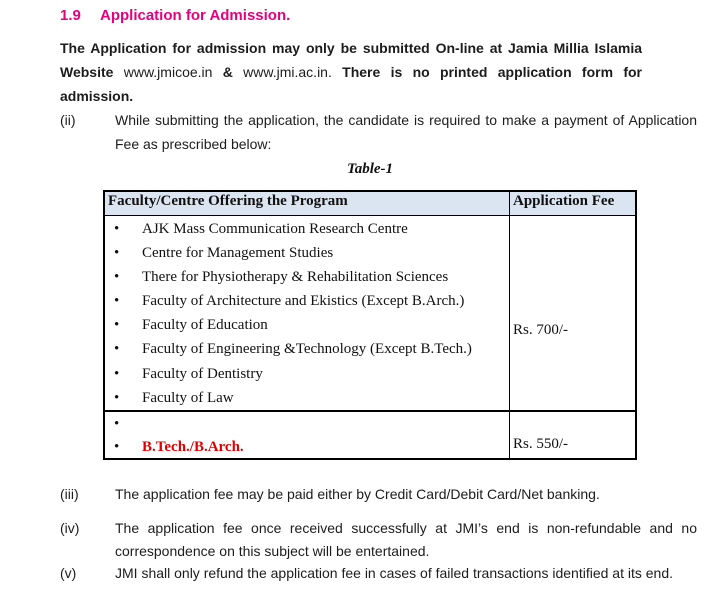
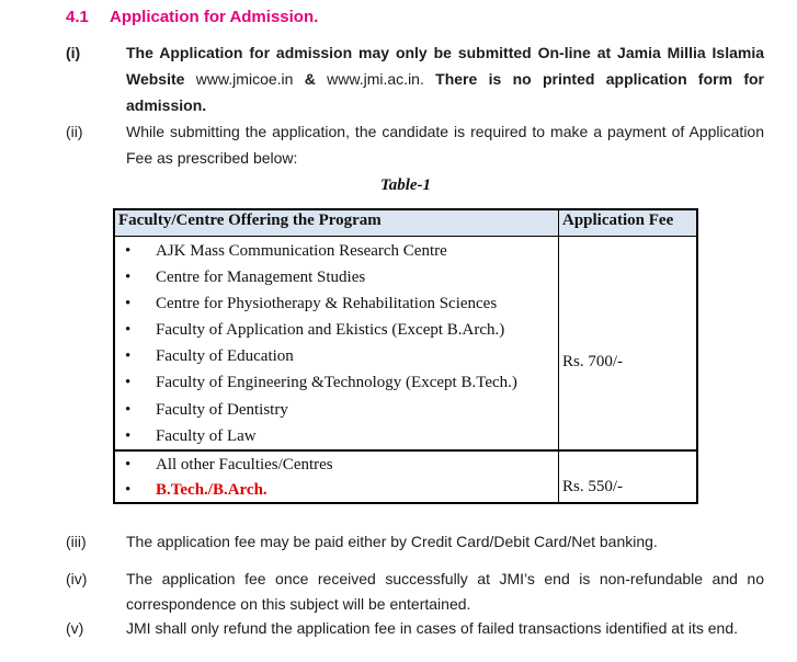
- 1.9
+ 4.1
  Application for Admission.
+ (i)
  The Application for admission may only be submitted On-line at Jamia Millia Islamia Website www.jmicoe.in & www.jmi.ac.in. There is no printed application form for admission.
  (ii)
  While submitting the application, the candidate is required to make a payment of Application Fee as prescribed below:
  Table-1
  Faculty/Centre Offering the Program
  Application Fee
  •
  AJK Mass Communication Research Centre
  •
  Centre for Management Studies
  •
- There for Physiotherapy & Rehabilitation Sciences
+ Centre for Physiotherapy & Rehabilitation Sciences
  •
- Faculty of Architecture and Ekistics (Except B.Arch.)
+ Faculty of Application and Ekistics (Except B.Arch.)
  •
  Faculty of Education
  •
  Faculty of Engineering &Technology (Except B.Tech.)
  •
  Faculty of Dentistry
  •
  Faculty of Law
  Rs. 700/-
  •
+ All other Faculties/Centres
  •
  B.Tech./B.Arch.
  Rs. 550/-
  (iii)
  The application fee may be paid either by Credit Card/Debit Card/Net banking.
  (iv)
  The application fee once received successfully at JMI’s end is non-refundable and no correspondence on this subject will be entertained.
  (v)
  JMI shall only refund the application fee in cases of failed transactions identified at its end.
